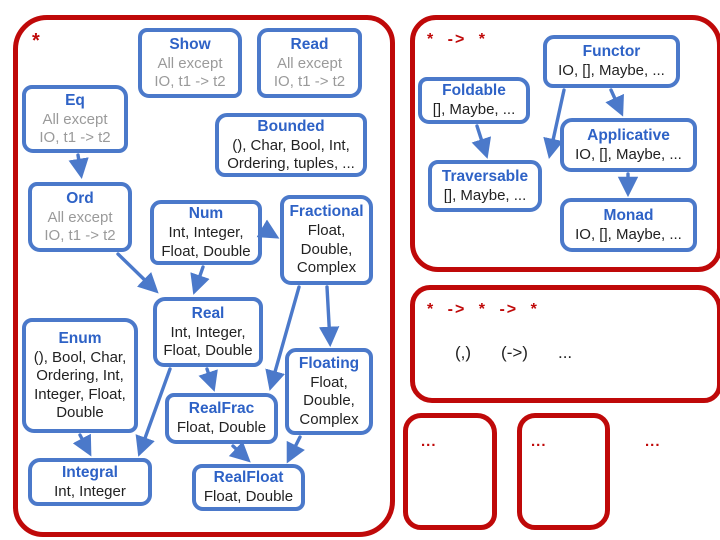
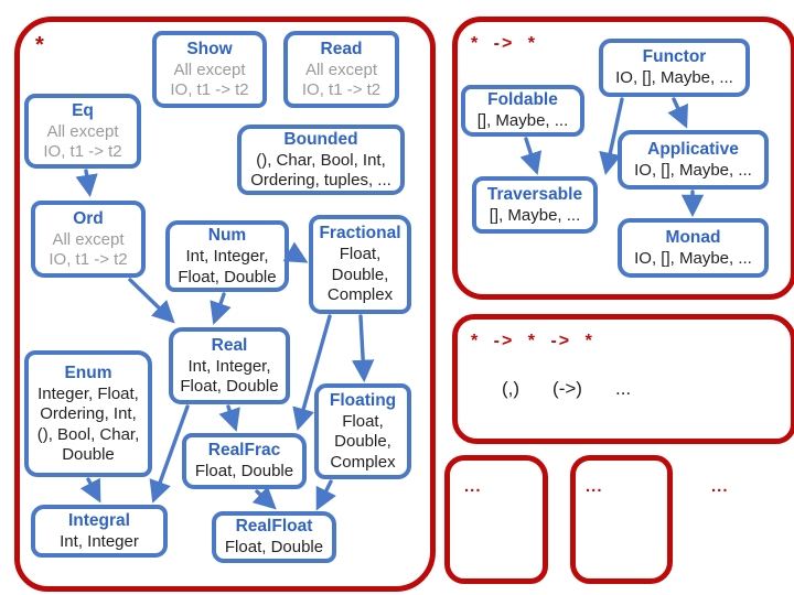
  *
  * -> *
  * -> * -> *
  ...
  ...
  ...
  (,)
  (->)
  ...
  Show
  All except
  IO, t1 -> t2
  Read
  All except
  IO, t1 -> t2
  Eq
  All except
  IO, t1 -> t2
  Bounded
  (), Char, Bool, Int,
  Ordering, tuples, ...
  Ord
  All except
  IO, t1 -> t2
  Num
  Int, Integer,
  Float, Double
  Fractional
  Float,
  Double,
  Complex
  Real
  Int, Integer,
  Float, Double
  Enum
- (), Bool, Char,
+ Integer, Float,
  Ordering, Int,
- Integer, Float,
+ (), Bool, Char,
  Double
  Floating
  Float,
  Double,
  Complex
  RealFrac
  Float, Double
  Integral
  Int, Integer
  RealFloat
  Float, Double
  Functor
  IO, [], Maybe, ...
  Foldable
  [], Maybe, ...
  Applicative
  IO, [], Maybe, ...
  Traversable
  [], Maybe, ...
  Monad
  IO, [], Maybe, ...
